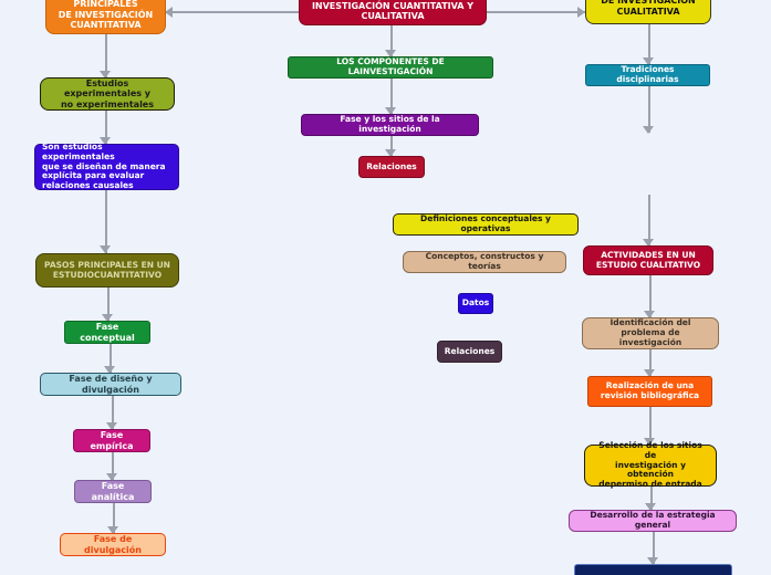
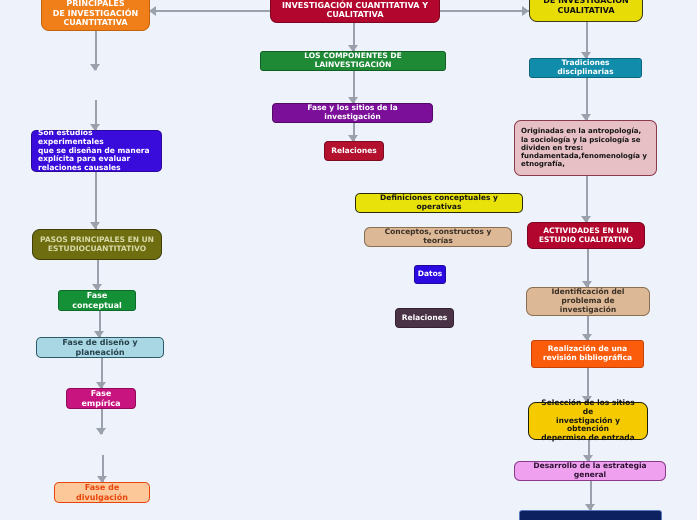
  DE INVESTIGACIÓN
  CUANTITATIVA
  INVESTIGACIÓN CUANTITATIVA Y
  CUALITATIVA
  DE INVESTIGACIÓN
  CUALITATIVA
- Estudios experimentales y
- no experimentales
  Son estudios experimentales
  que se diseñan de manera
  explícita para evaluar
  relaciones causales
  PASOS PRINCIPALES EN UN
  ESTUDIOCUANTITATIVO
  Fase conceptual
- Fase de diseño y divulgación
+ Fase de diseño y planeación
  Fase empírica
- Fase analítica
  Fase de divulgación
  LOS COMPONENTES DE LAINVESTIGACIÓN
  Fase y los sitios de la investigación
  Relaciones
  Definiciones conceptuales y operativas
  Conceptos, constructos y teorías
  Datos
  Relaciones
  Tradiciones disciplinarias
+ Originadas en la antropología,
+ la sociología y la psicología se
+ dividen en tres:
+ fundamentada,fenomenología y
+ etnografía,
  ACTIVIDADES EN UN
  ESTUDIO CUALITATIVO
  Identificación del
  problema de investigación
  Realización de una
  revisión bibliográfica
  Selección de los sitios de
  investigación y obtención
  depermiso de entrada
  Desarrollo de la estrategia general
